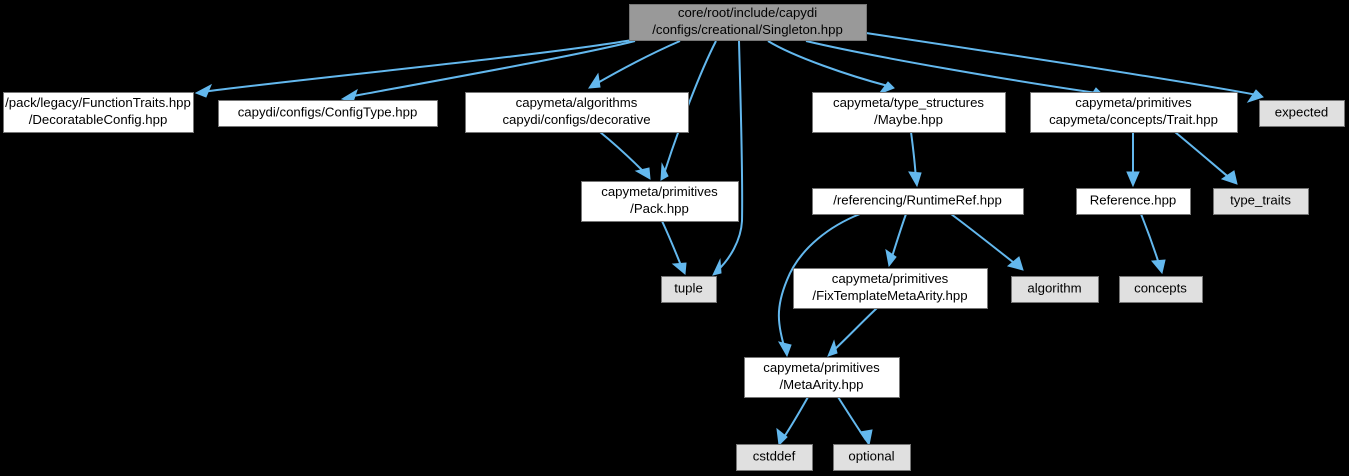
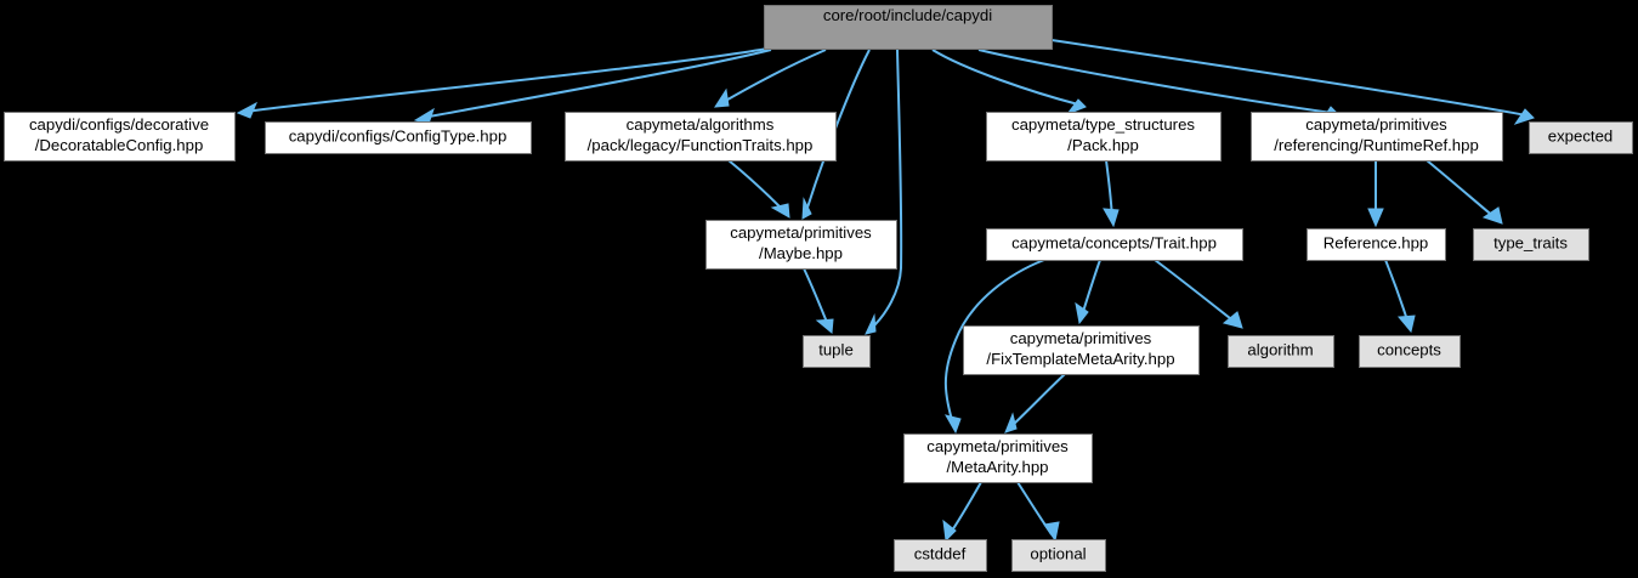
  core/root/include/capydi
- /configs/creational/Singleton.hpp
- /pack/legacy/FunctionTraits.hpp
+ capydi/configs/decorative
  /DecoratableConfig.hpp
  capydi/configs/ConfigType.hpp
  capymeta/algorithms
- capydi/configs/decorative
+ /pack/legacy/FunctionTraits.hpp
  capymeta/type_structures
- /Maybe.hpp
+ /Pack.hpp
  capymeta/primitives
- capymeta/concepts/Trait.hpp
+ /referencing/RuntimeRef.hpp
  expected
  capymeta/primitives
- /Pack.hpp
+ /Maybe.hpp
- /referencing/RuntimeRef.hpp
+ capymeta/concepts/Trait.hpp
  Reference.hpp
  type_traits
  tuple
  capymeta/primitives
  /FixTemplateMetaArity.hpp
  algorithm
  concepts
  capymeta/primitives
  /MetaArity.hpp
  cstddef
  optional
